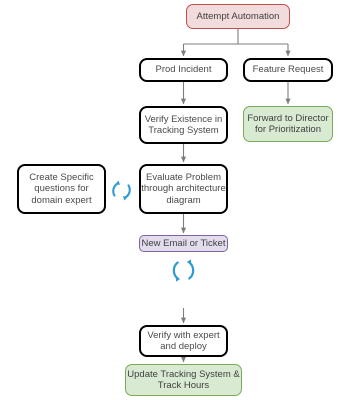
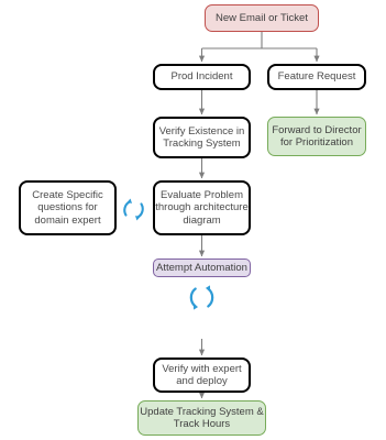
- Attempt Automation
+ New Email or Ticket
  Prod Incident
  Feature Request
  Verify Existence in
  Tracking System
  Forward to Director
  for Prioritization
  Create Specific
  questions for
  domain expert
  Evaluate Problem
  through architecture
  diagram
- New Email or Ticket
+ Attempt Automation
  Verify with expert
  and deploy
  Update Tracking System &
  Track Hours
